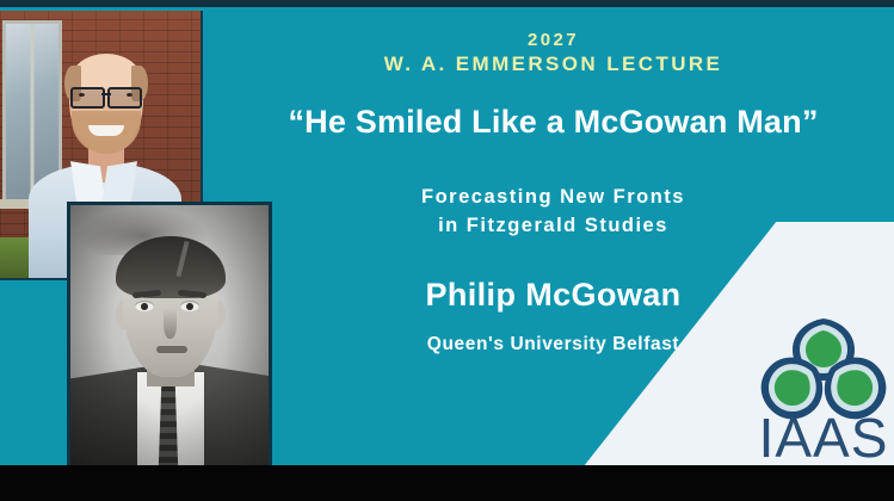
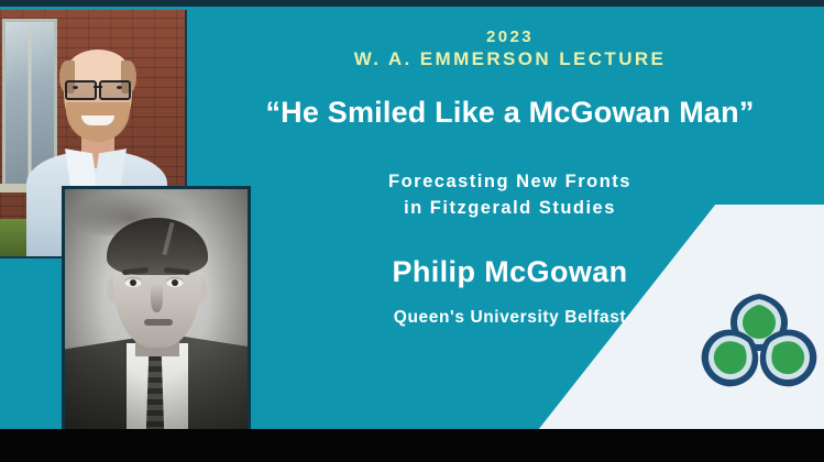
- IAAS
- 2027
+ 2023
  W. A. EMMERSON LECTURE
  “He Smiled Like a McGowan Man”
  Forecasting New Fronts
  in Fitzgerald Studies
  Philip McGowan
  Queen's University Belfast
